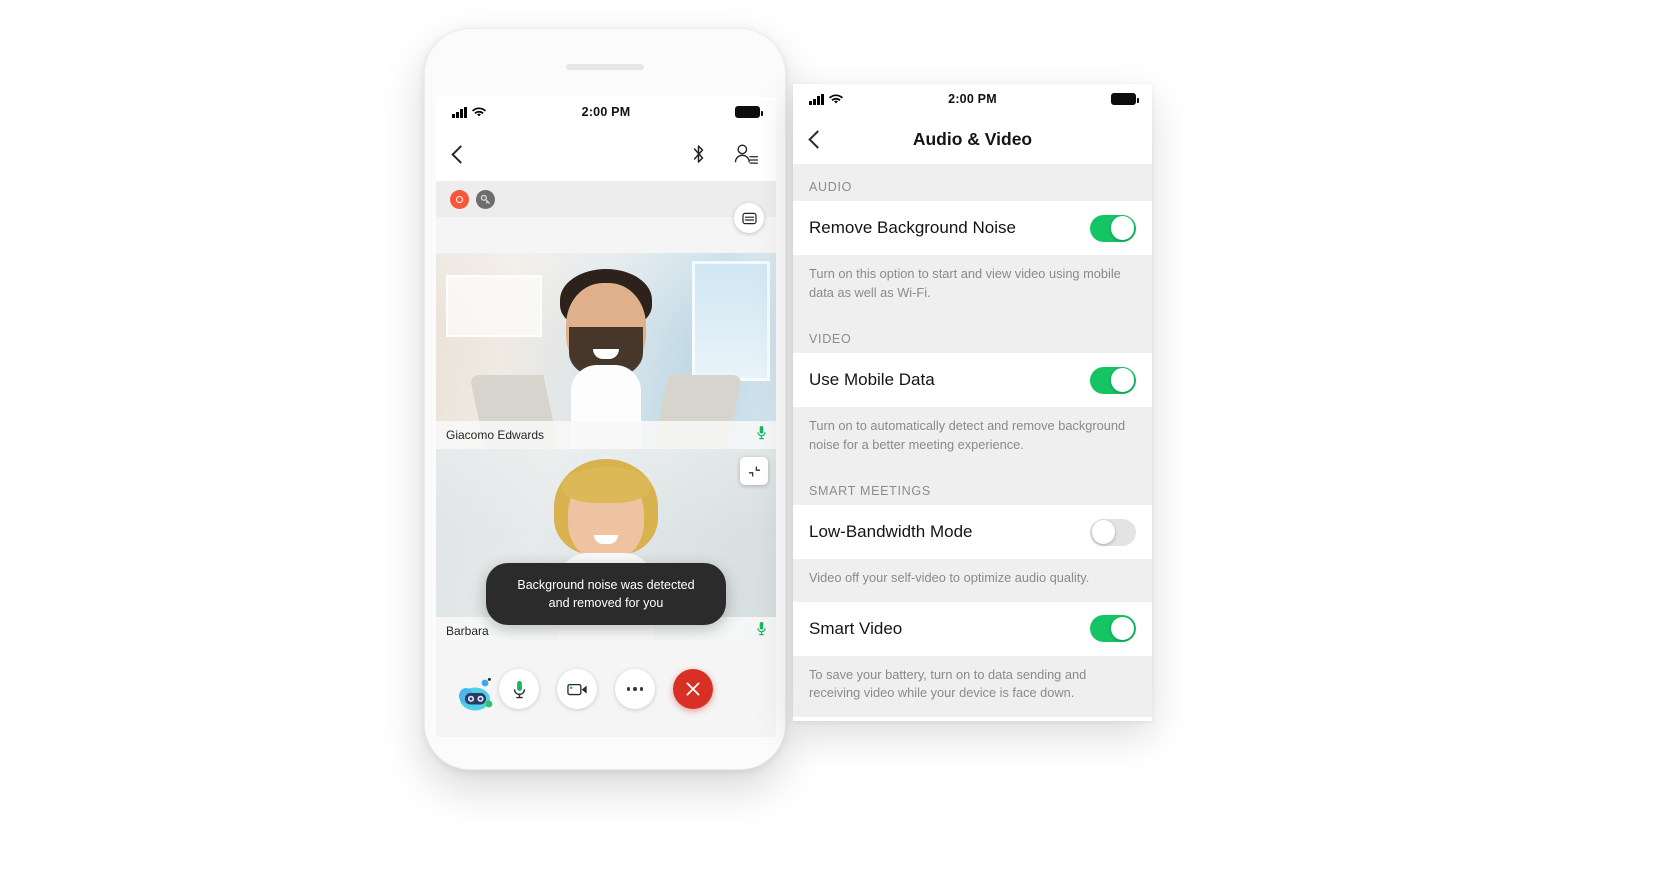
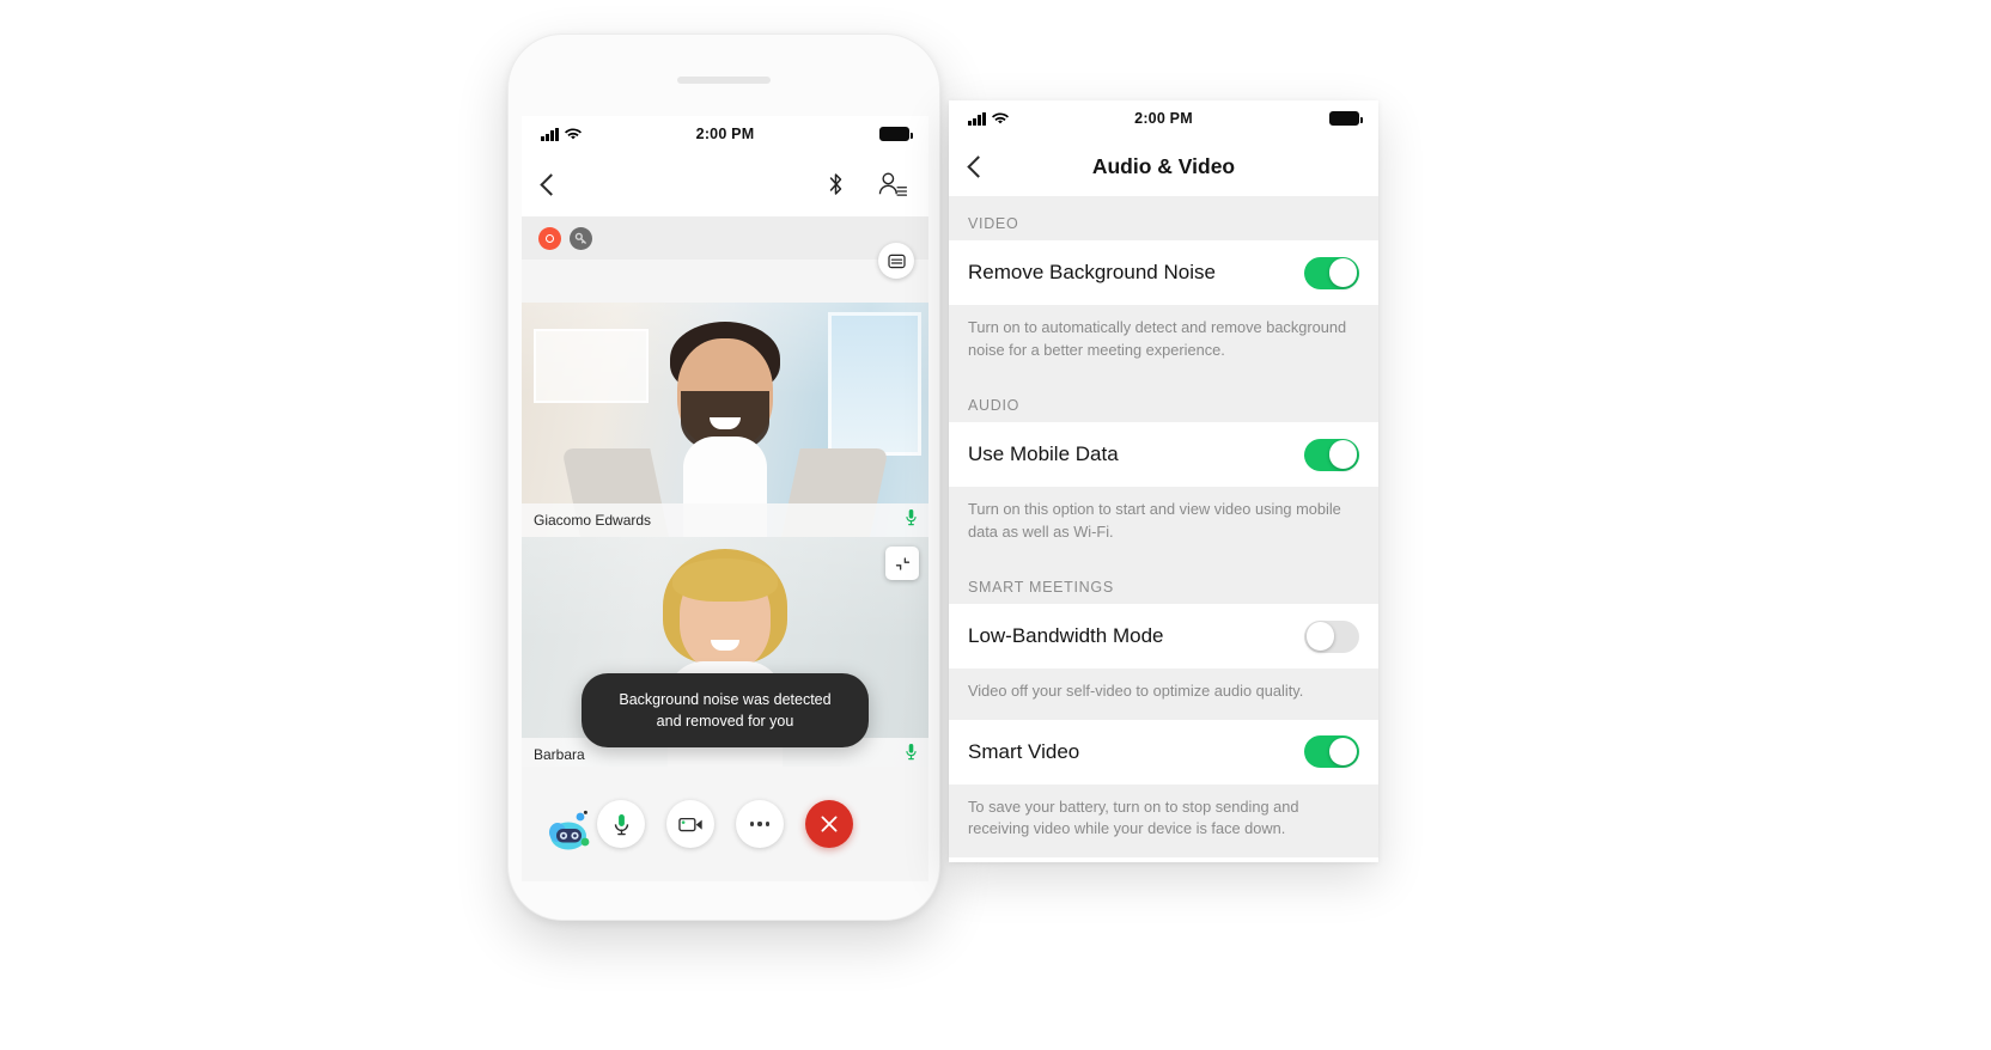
  2:00 PM
  Giacomo Edwards
  Barbara
  Background noise was detected
  and removed for you
  2:00 PM
  Audio & Video
- AUDIO
+ VIDEO
  Remove Background Noise
- Turn on this option to start and view video using mobile data as well as Wi-Fi.
+ Turn on to automatically detect and remove background noise for a better meeting experience.
- VIDEO
+ AUDIO
  Use Mobile Data
- Turn on to automatically detect and remove background noise for a better meeting experience.
+ Turn on this option to start and view video using mobile data as well as Wi-Fi.
  SMART MEETINGS
  Low-Bandwidth Mode
  Video off your self-video to optimize audio quality.
  Smart Video
- To save your battery, turn on to data sending and receiving video while your device is face down.
+ To save your battery, turn on to stop sending and receiving video while your device is face down.
